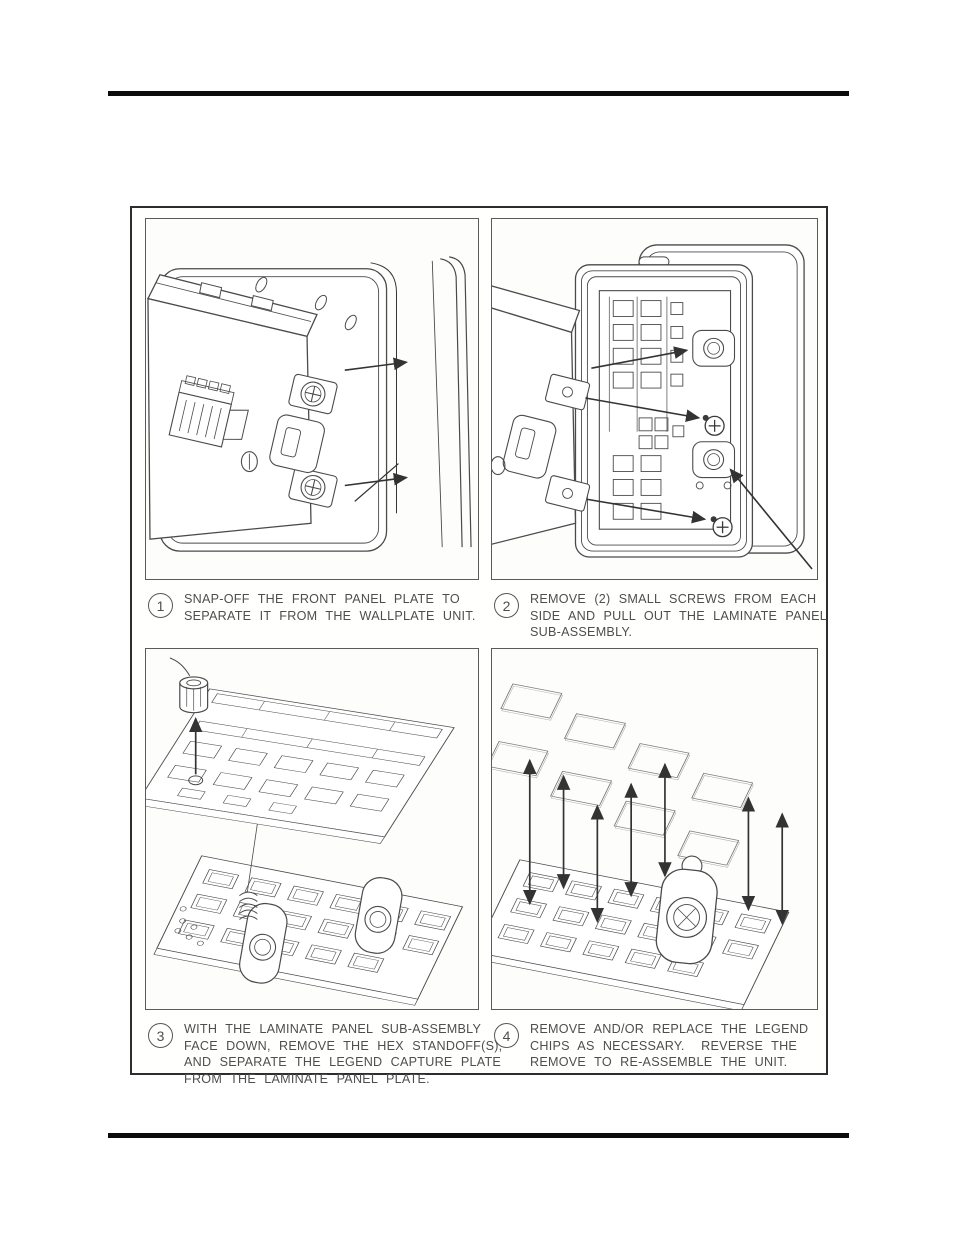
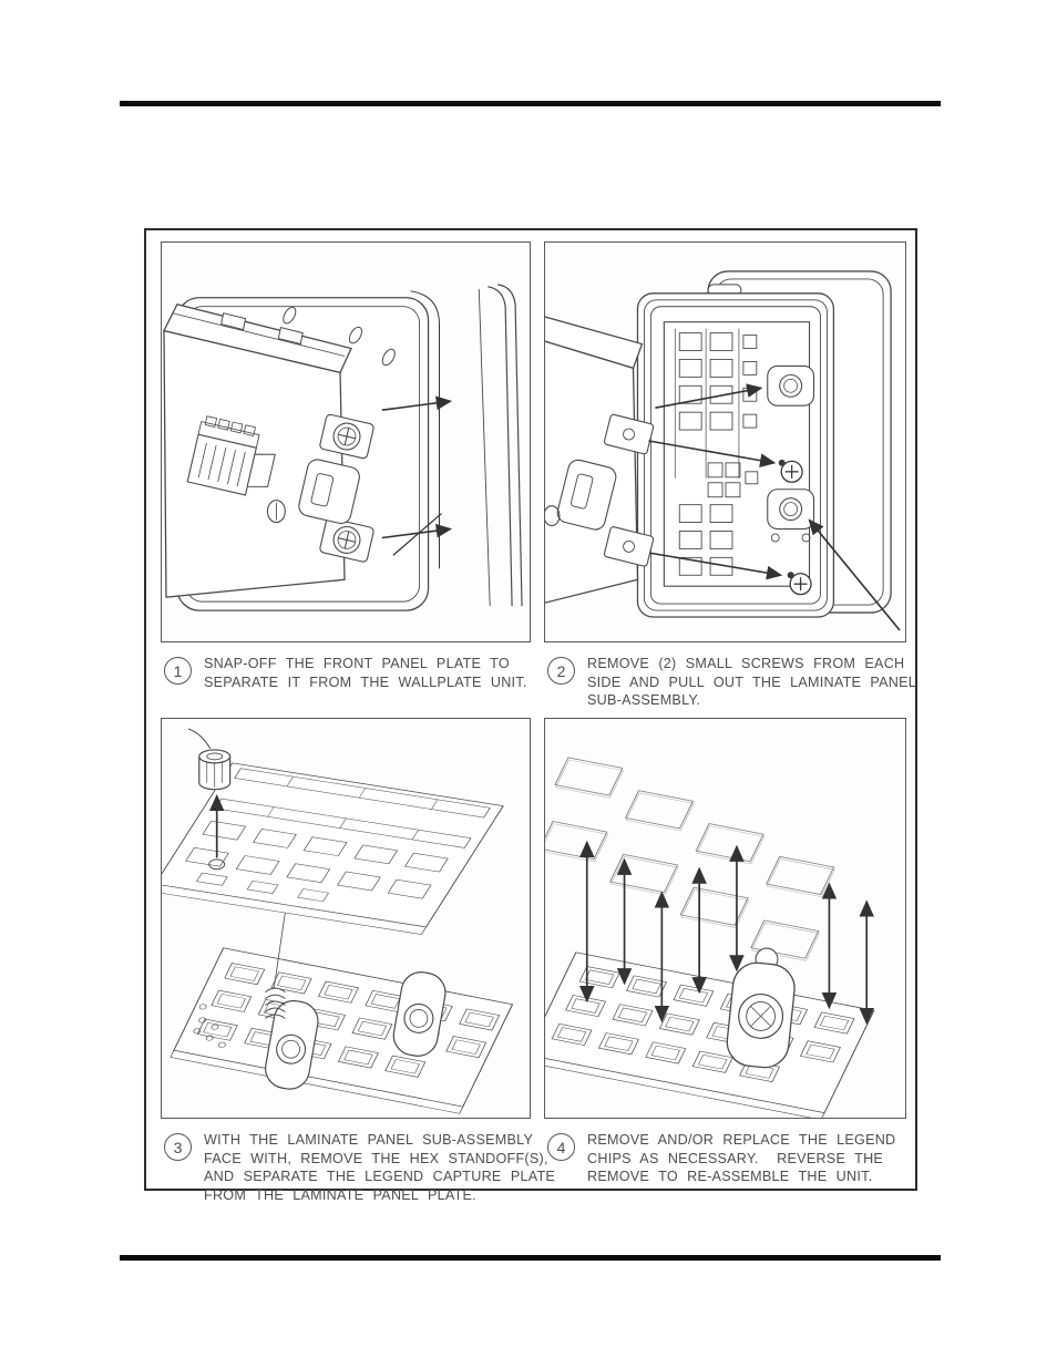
  1
  SNAP-OFF THE FRONT PANEL PLATE TO
  SEPARATE IT FROM THE WALLPLATE UNIT.
  2
  REMOVE (2) SMALL SCREWS FROM EACH
  SIDE AND PULL OUT THE LAMINATE PANEL
  SUB-ASSEMBLY.
  3
  WITH THE LAMINATE PANEL SUB-ASSEMBLY
- FACE DOWN, REMOVE THE HEX STANDOFF(S),
+ FACE WITH, REMOVE THE HEX STANDOFF(S),
  AND SEPARATE THE LEGEND CAPTURE PLATE
  FROM THE LAMINATE PANEL PLATE.
  4
  REMOVE AND/OR REPLACE THE LEGEND
  CHIPS AS NECESSARY. REVERSE THE
  REMOVE TO RE-ASSEMBLE THE UNIT.
